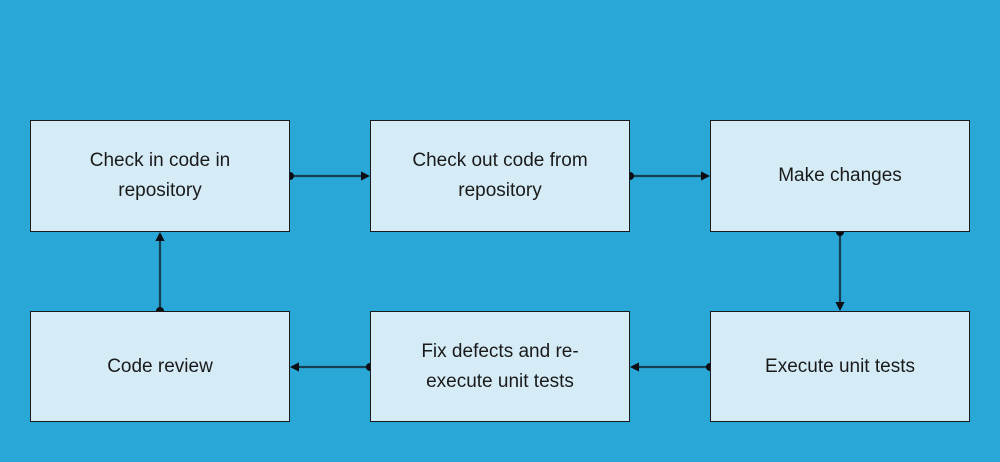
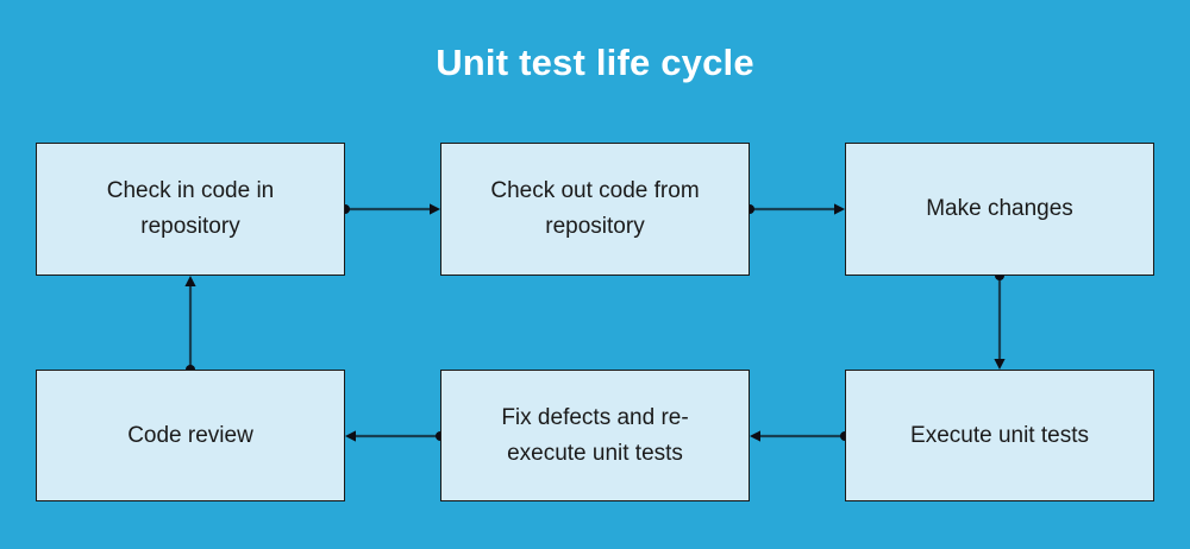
+ Unit test life cycle
  Check in code in
  repository
  Check out code from
  repository
  Make changes
  Code review
  Fix defects and re-
  execute unit tests
  Execute unit tests
